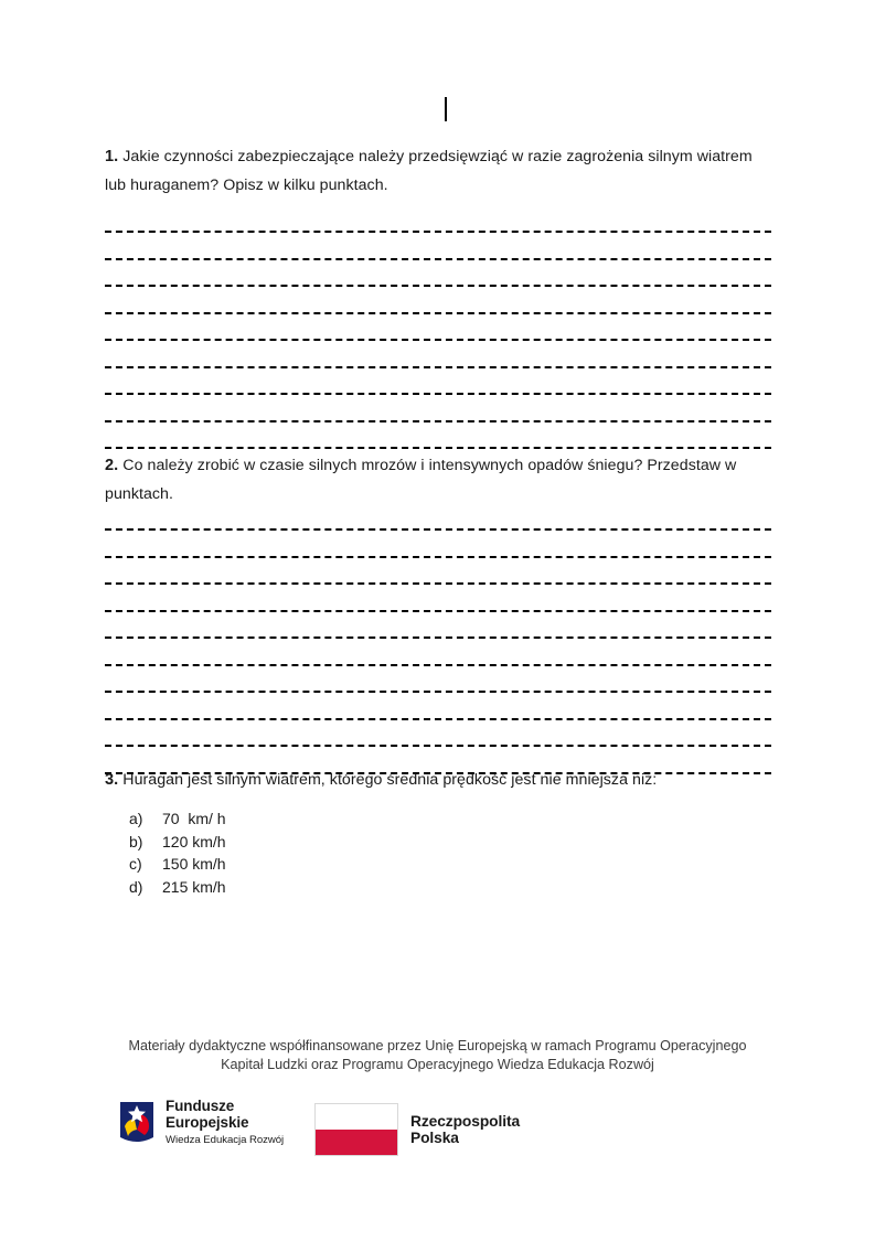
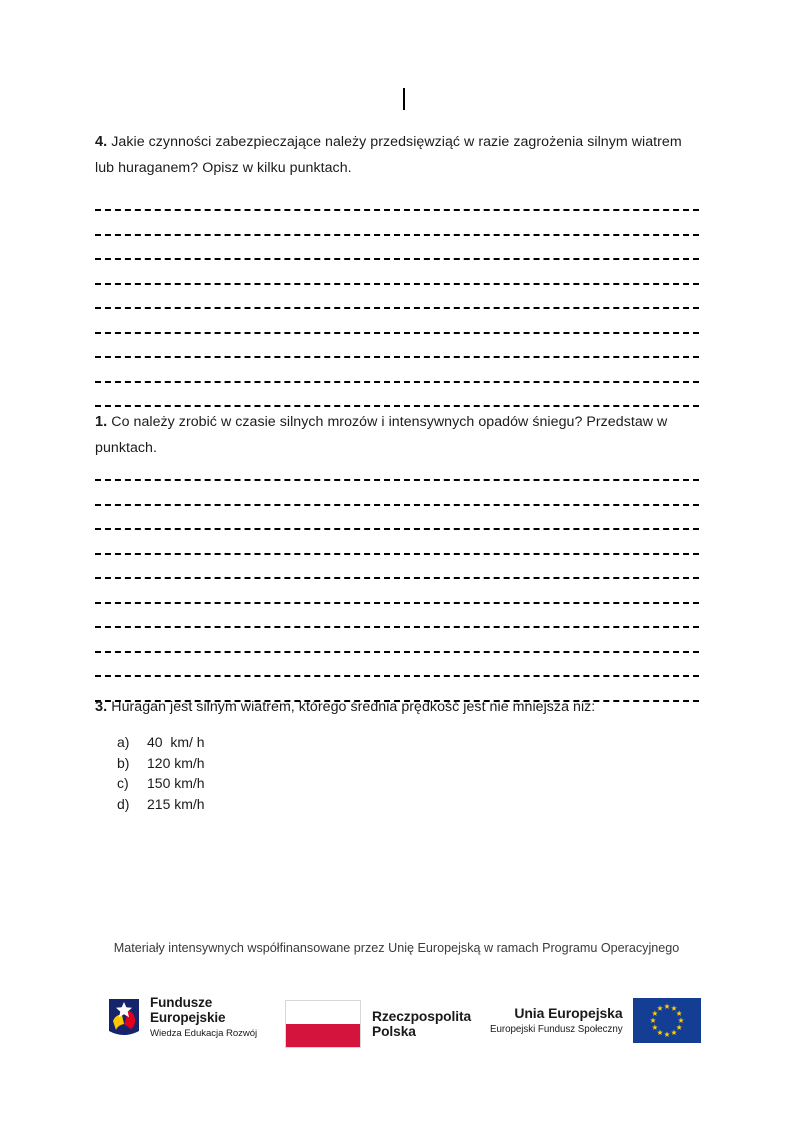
- 1. Jakie czynności zabezpieczające należy przedsięwziąć w razie zagrożenia silnym wiatrem lub huraganem? Opisz w kilku punktach.
+ 4. Jakie czynności zabezpieczające należy przedsięwziąć w razie zagrożenia silnym wiatrem lub huraganem? Opisz w kilku punktach.
- 2. Co należy zrobić w czasie silnych mrozów i intensywnych opadów śniegu? Przedstaw w punktach.
+ 1. Co należy zrobić w czasie silnych mrozów i intensywnych opadów śniegu? Przedstaw w punktach.
  3. Huragan jest silnym wiatrem, którego średnia prędkość jest nie mniejsza niż:
  a)
- 70 km/ h
+ 40 km/ h
  b)
  120 km/h
  c)
  150 km/h
  d)
  215 km/h
- Materiały dydaktyczne współfinansowane przez Unię Europejską w ramach Programu Operacyjnego
+ Materiały intensywnych współfinansowane przez Unię Europejską w ramach Programu Operacyjnego
- Kapitał Ludzki oraz Programu Operacyjnego Wiedza Edukacja Rozwój
  Fundusze
  Europejskie
  Wiedza Edukacja Rozwój
  Rzeczpospolita
  Polska
+ Unia Europejska
+ Europejski Fundusz Społeczny
